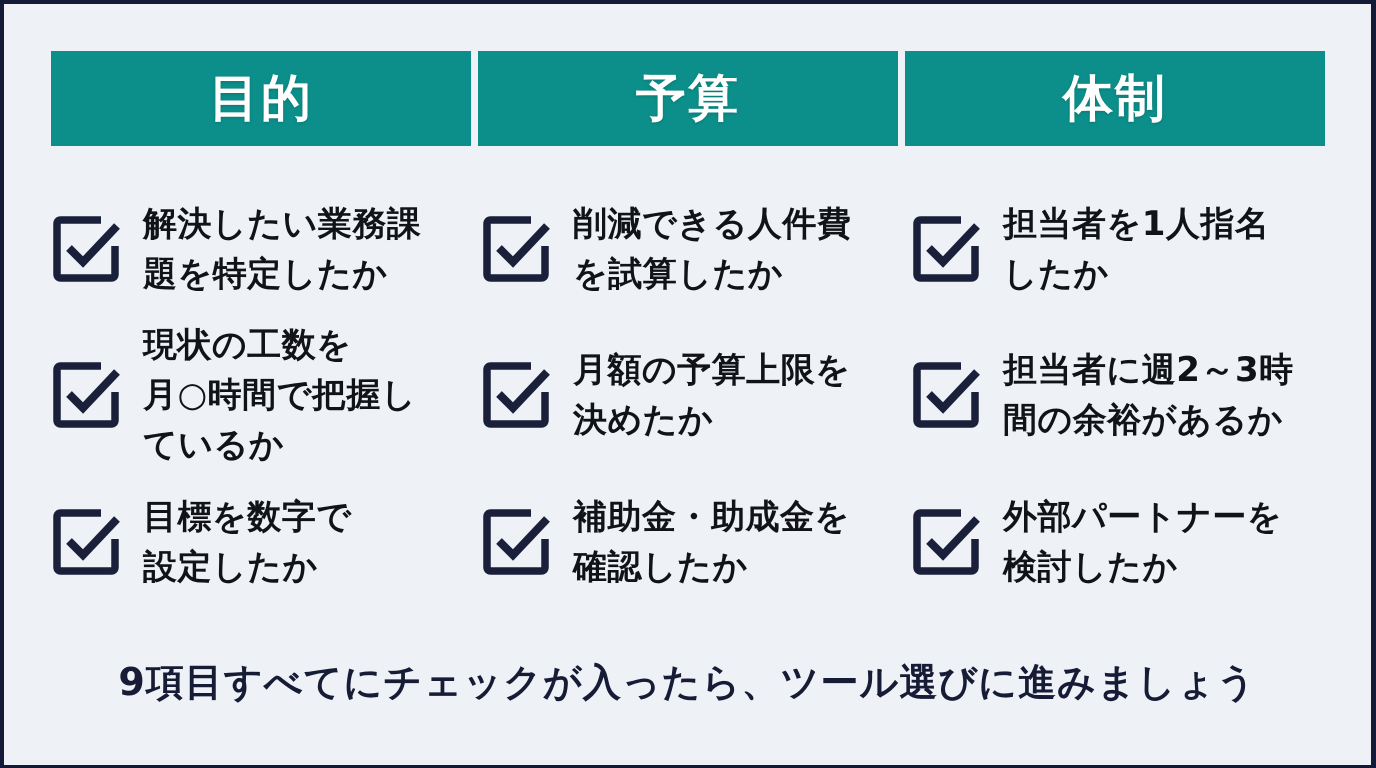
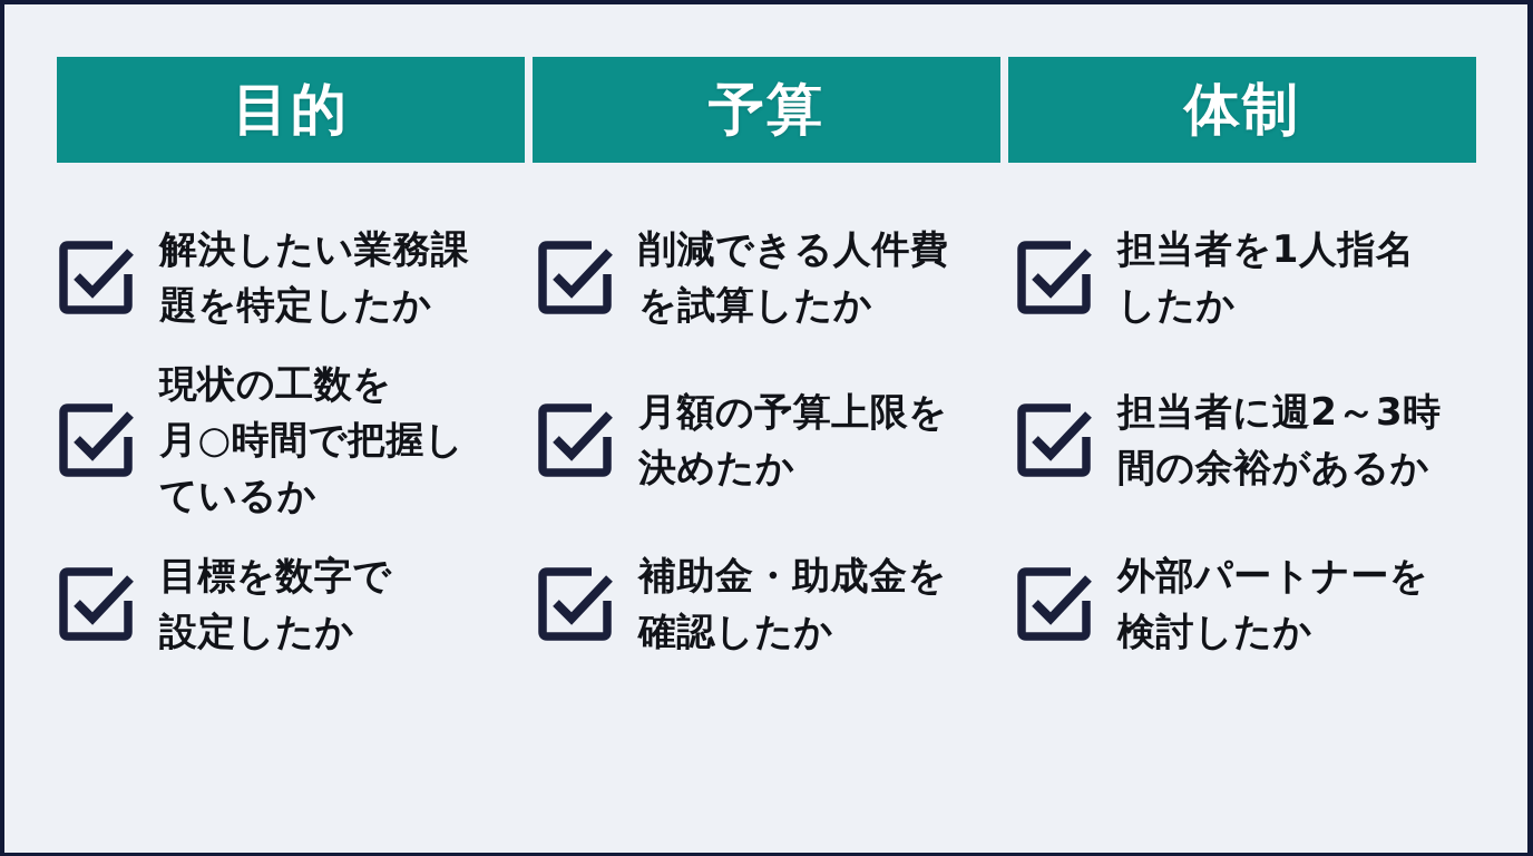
  目的
  予算
  体制
  解決したい業務課
  題を特定したか
  現状の工数を
  月○時間で把握し
  ているか
  目標を数字で
  設定したか
  削減できる人件費
  を試算したか
  月額の予算上限を
  決めたか
  補助金・助成金を
  確認したか
  担当者を1人指名
  したか
  担当者に週2～3時
  間の余裕があるか
  外部パートナーを
  検討したか
- 9項目すべてにチェックが入ったら、ツール選びに進みましょう
